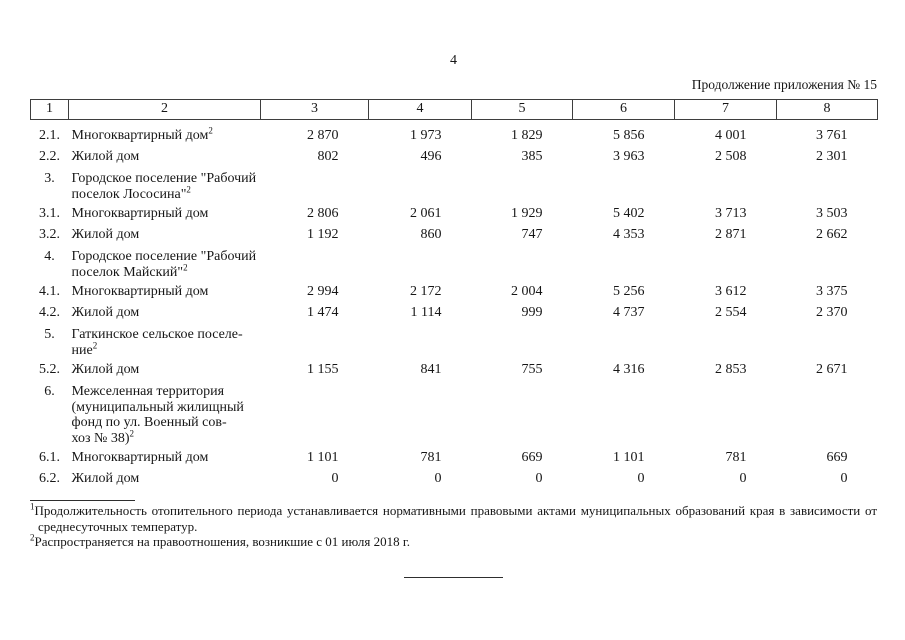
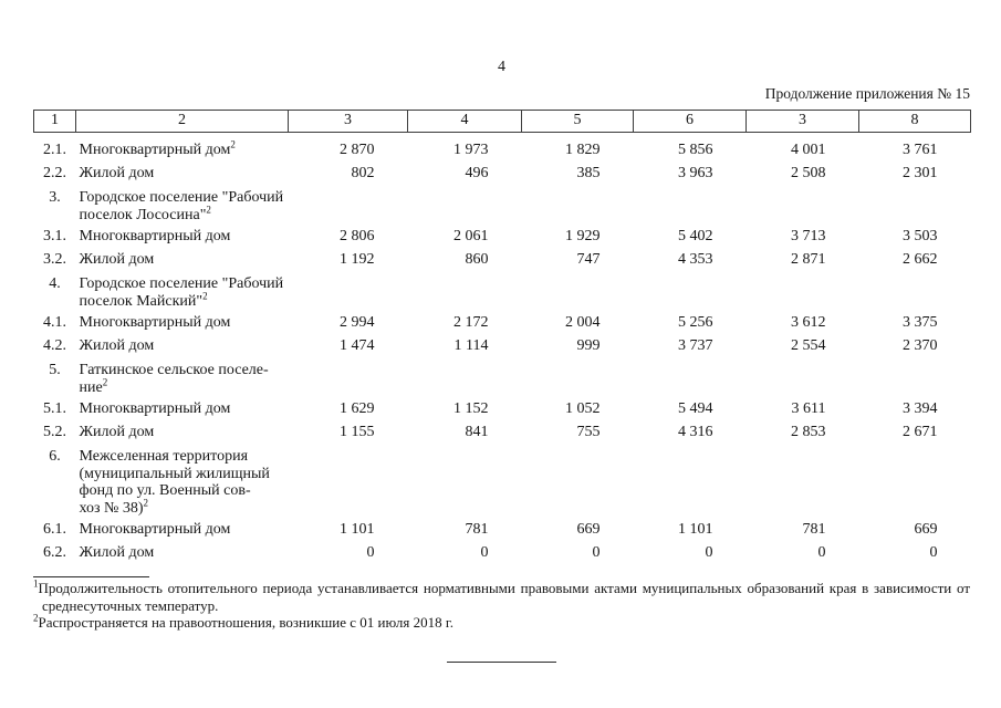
  4
  Продолжение приложения № 15
- 1	2	3	4	5	6	7	8
+ 1	2	3	4	5	6	3	8
  2.1.	Многоквартирный дом2	2 870	1 973	1 829	5 856	4 001	3 761
  2.2.	Жилой дом	802	496	385	3 963	2 508	2 301
  3.	Городское поселение "Рабочий поселок Лососина"2
  3.1.	Многоквартирный дом	2 806	2 061	1 929	5 402	3 713	3 503
  3.2.	Жилой дом	1 192	860	747	4 353	2 871	2 662
  4.	Городское поселение "Рабочий поселок Майский"2
  4.1.	Многоквартирный дом	2 994	2 172	2 004	5 256	3 612	3 375
- 4.2.	Жилой дом	1 474	1 114	999	4 737	2 554	2 370
+ 4.2.	Жилой дом	1 474	1 114	999	3 737	2 554	2 370
  5.	Гаткинское сельское поселе- ние2
+ 5.1.	Многоквартирный дом	1 629	1 152	1 052	5 494	3 611	3 394
  5.2.	Жилой дом	1 155	841	755	4 316	2 853	2 671
  6.	Межселенная территория (муниципальный жилищный фонд по ул. Военный сов- хоз № 38)2
  6.1.	Многоквартирный дом	1 101	781	669	1 101	781	669
  6.2.	Жилой дом	0	0	0	0	0	0
  1Продолжительность отопительного периода устанавливается нормативными правовыми актами муниципальных образований края в зависимости от среднесуточных температур.
  2Распространяется на правоотношения, возникшие с 01 июля 2018 г.
